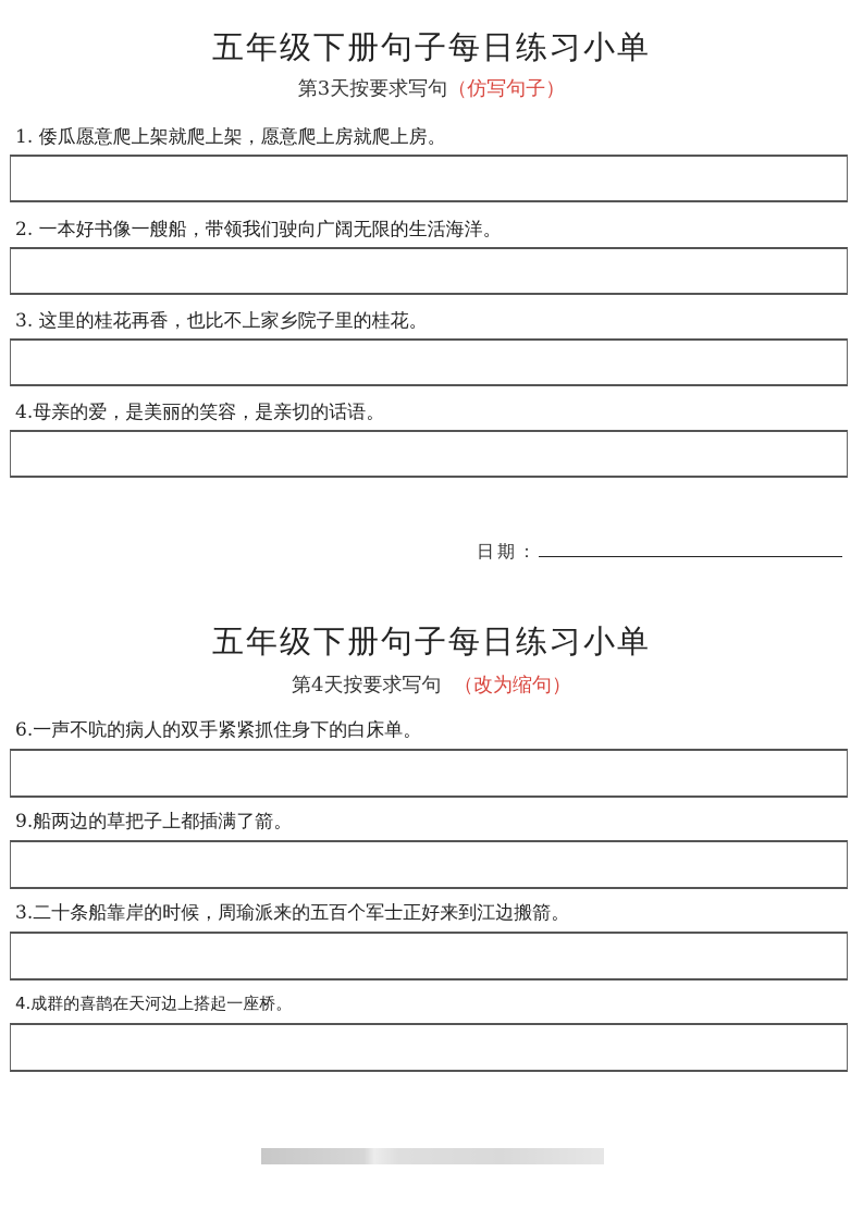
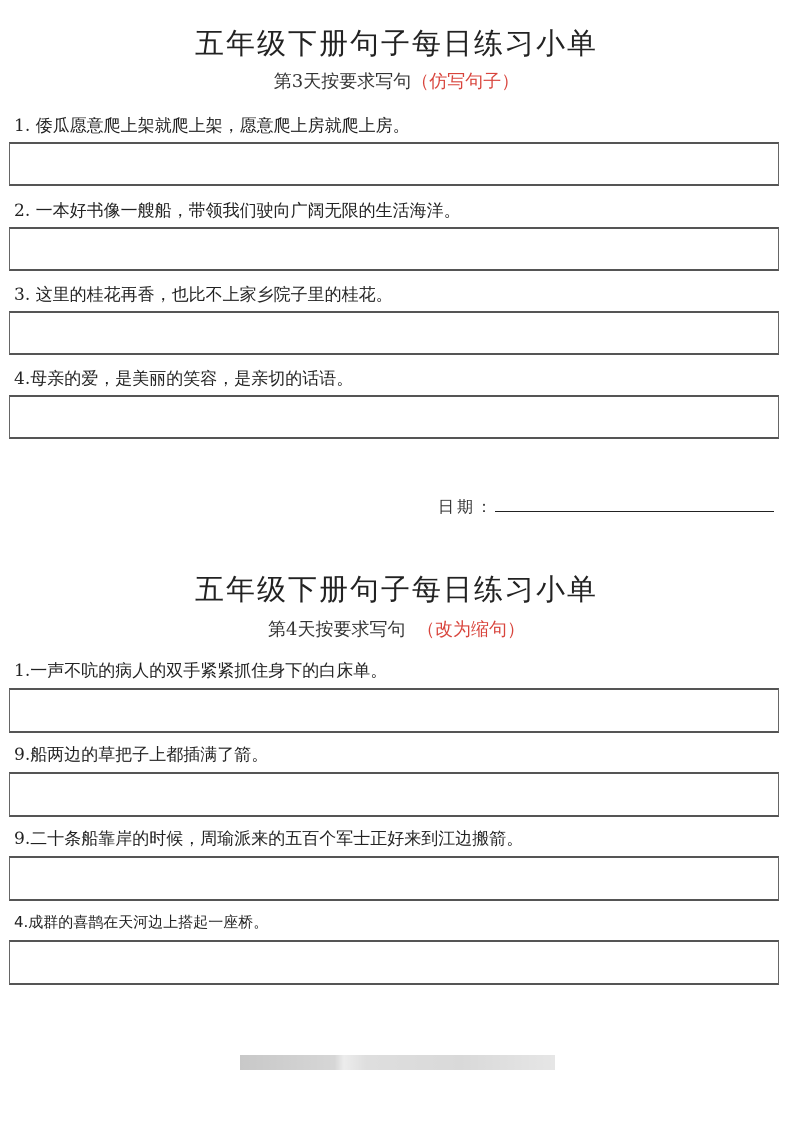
  五年级下册句子每日练习小单
  第3天按要求写句（仿写句子）
  1. 倭瓜愿意爬上架就爬上架，愿意爬上房就爬上房。
  2. 一本好书像一艘船，带领我们驶向广阔无限的生活海洋。
  3. 这里的桂花再香，也比不上家乡院子里的桂花。
  4.母亲的爱，是美丽的笑容，是亲切的话语。
  日期：
  五年级下册句子每日练习小单
  第4天按要求写句 （改为缩句）
- 6.一声不吭的病人的双手紧紧抓住身下的白床单。
+ 1.一声不吭的病人的双手紧紧抓住身下的白床单。
  9.船两边的草把子上都插满了箭。
- 3.二十条船靠岸的时候，周瑜派来的五百个军士正好来到江边搬箭。
+ 9.二十条船靠岸的时候，周瑜派来的五百个军士正好来到江边搬箭。
  4.成群的喜鹊在天河边上搭起一座桥。
